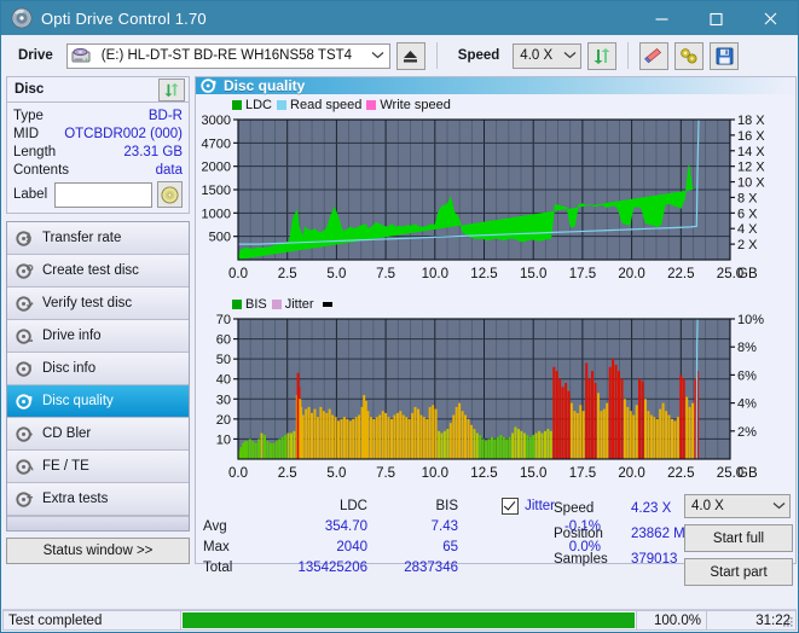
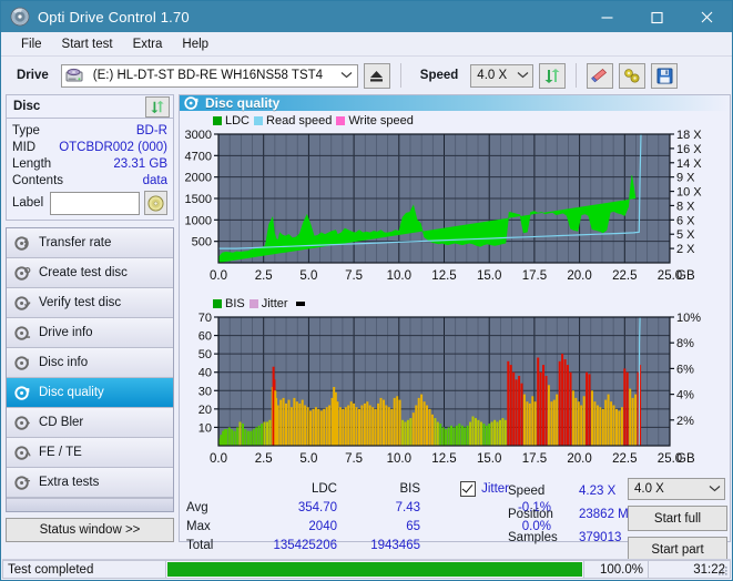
  Opti Drive Control 1.70
+ File
+ Start test
+ Extra
+ Help
  Drive
  (E:) HL-DT-ST BD-RE WH16NS58 TST4
  Speed
  4.0 X
  Disc
  Type
  BD-R
  MID
  OTCBDR002 (000)
  Length
  23.31 GB
  Contents
  data
  Label
  Transfer rate
  Create test disc
  Verify test disc
  Drive info
  Disc info
  Disc quality
  CD Bler
  FE / TE
  Extra tests
  Status window >>
  Disc quality
  LDC
  Read speed
  Write speed
  500
  1000
  1500
  2000
  4700
  3000
  2 X
- 4 X
+ 5 X
  6 X
  8 X
  10 X
- 12 X
+ 9 X
  14 X
  16 X
  18 X
  0.0
  2.5
  5.0
  7.5
  10.0
  12.5
  15.0
  17.5
  20.0
  22.5
  25.0
  GB
  BIS
  Jitter
  10
  20
  30
  40
  50
  60
  70
  2%
  4%
  6%
  8%
  10%
  0.0
  2.5
  5.0
  7.5
  10.0
  12.5
  15.0
  17.5
  20.0
  22.5
  25.0
  GB
  	LDC	BIS	Jitter
  Avg	354.70	7.43	-0.1%
  Max	2040	65	0.0%
- Total	135425206	2837346
+ Total	135425206	1943465
  Speed
  4.23 X
  Position
  23862 M
  Samples
  379013
  4.0 X
  Start full
  Start part
  Test completed
  100.0%
  31:22
